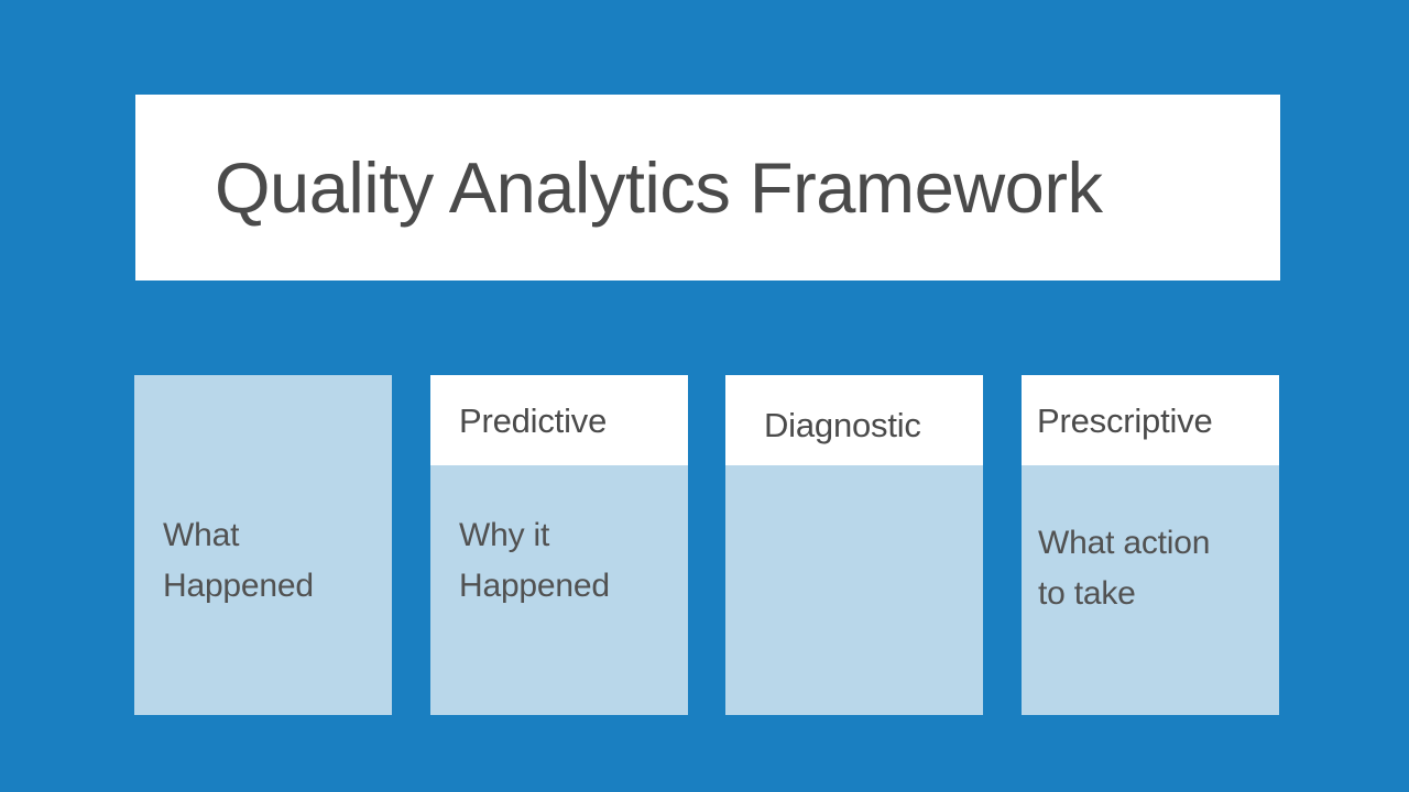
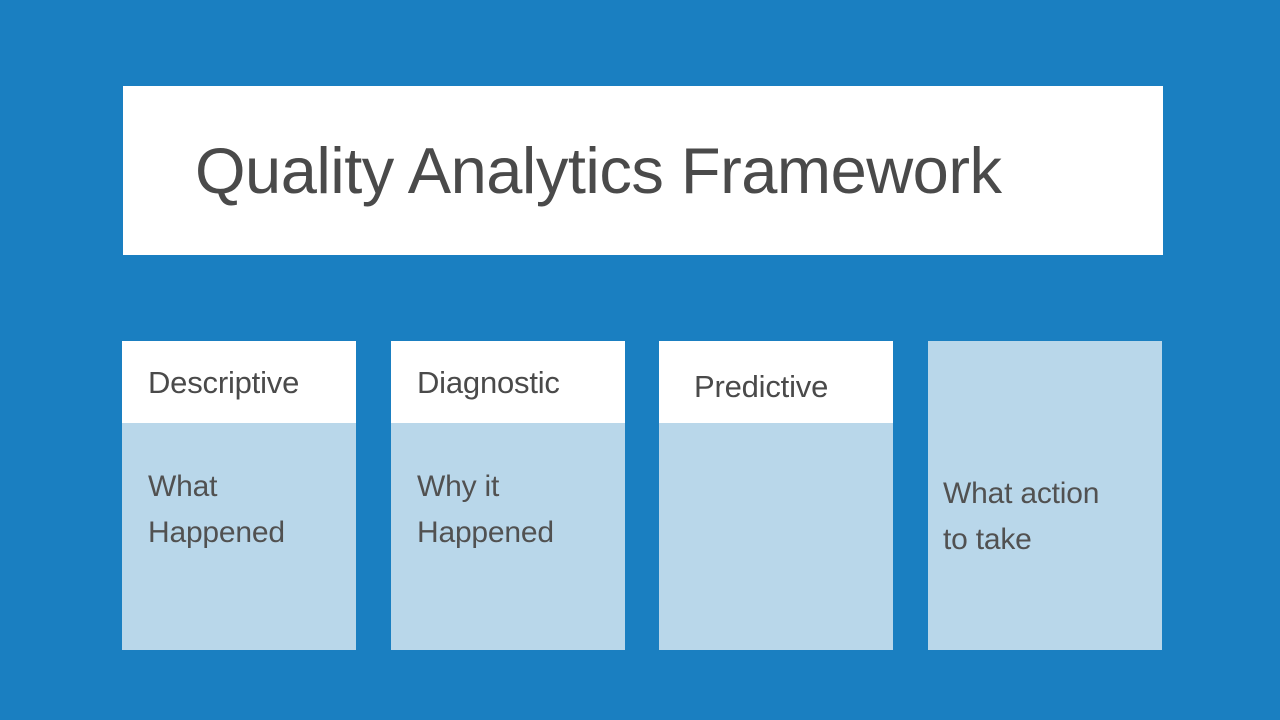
  Quality Analytics Framework
+ Descriptive
  What
  Happened
- Predictive
+ Diagnostic
  Why it
  Happened
- Diagnostic
+ Predictive
- Prescriptive
  What action
  to take
